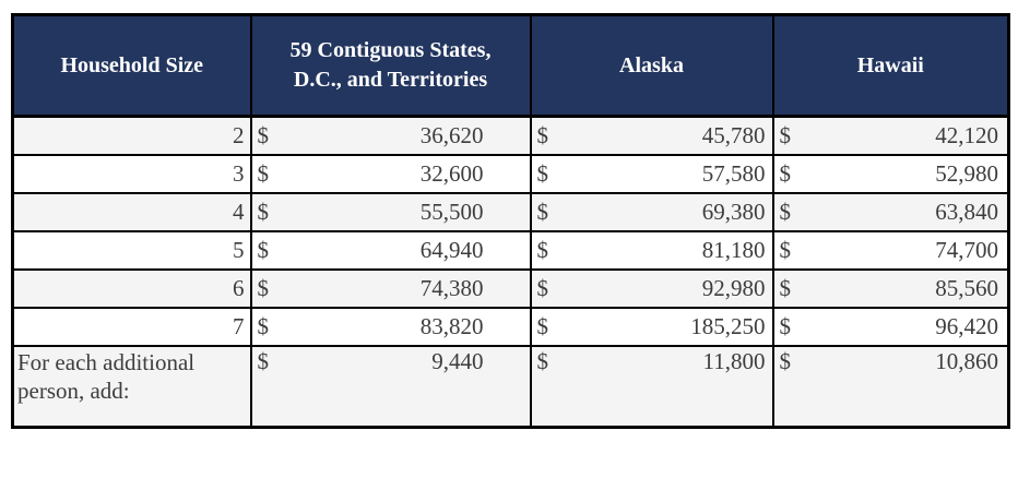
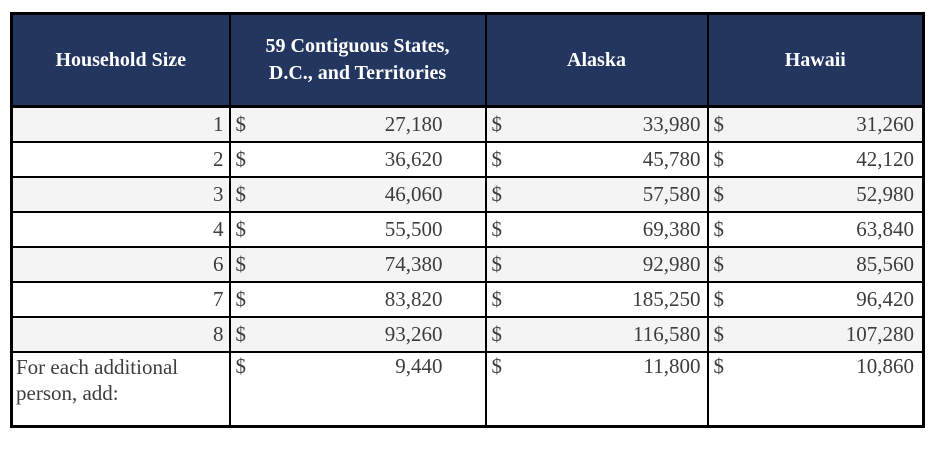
  Household Size	59 Contiguous States, D.C., and Territories	Alaska	Hawaii
+ 1	$ 27,180	$ 33,980	$ 31,260
  2	$ 36,620	$ 45,780	$ 42,120
- 3	$ 32,600	$ 57,580	$ 52,980
+ 3	$ 46,060	$ 57,580	$ 52,980
  4	$ 55,500	$ 69,380	$ 63,840
- 5	$ 64,940	$ 81,180	$ 74,700
  6	$ 74,380	$ 92,980	$ 85,560
  7	$ 83,820	$ 185,250	$ 96,420
+ 8	$ 93,260	$ 116,580	$ 107,280
  For each additional person, add:	$ 9,440	$ 11,800	$ 10,860
